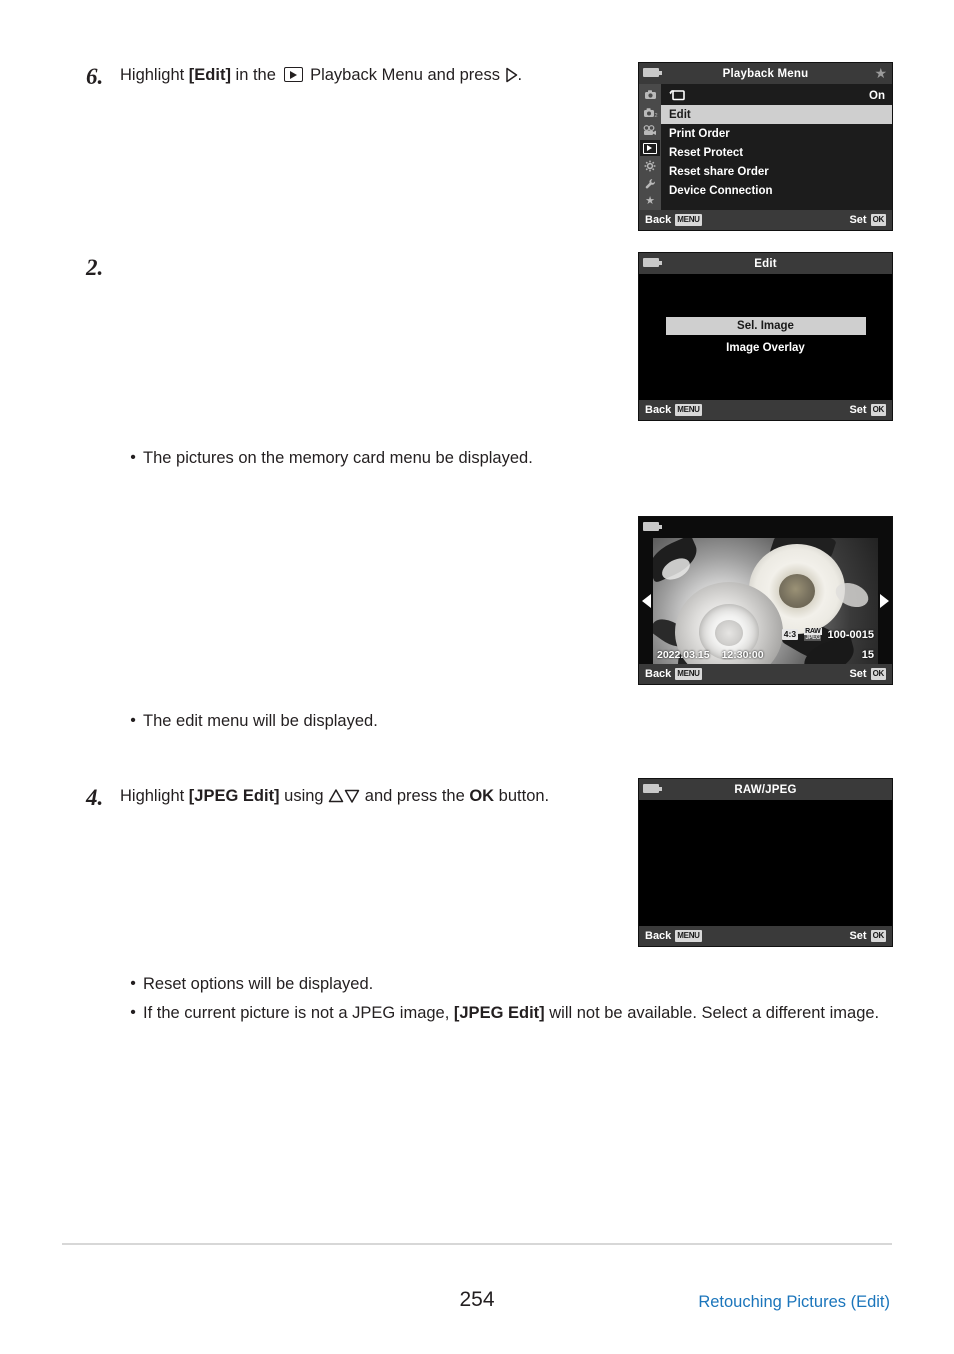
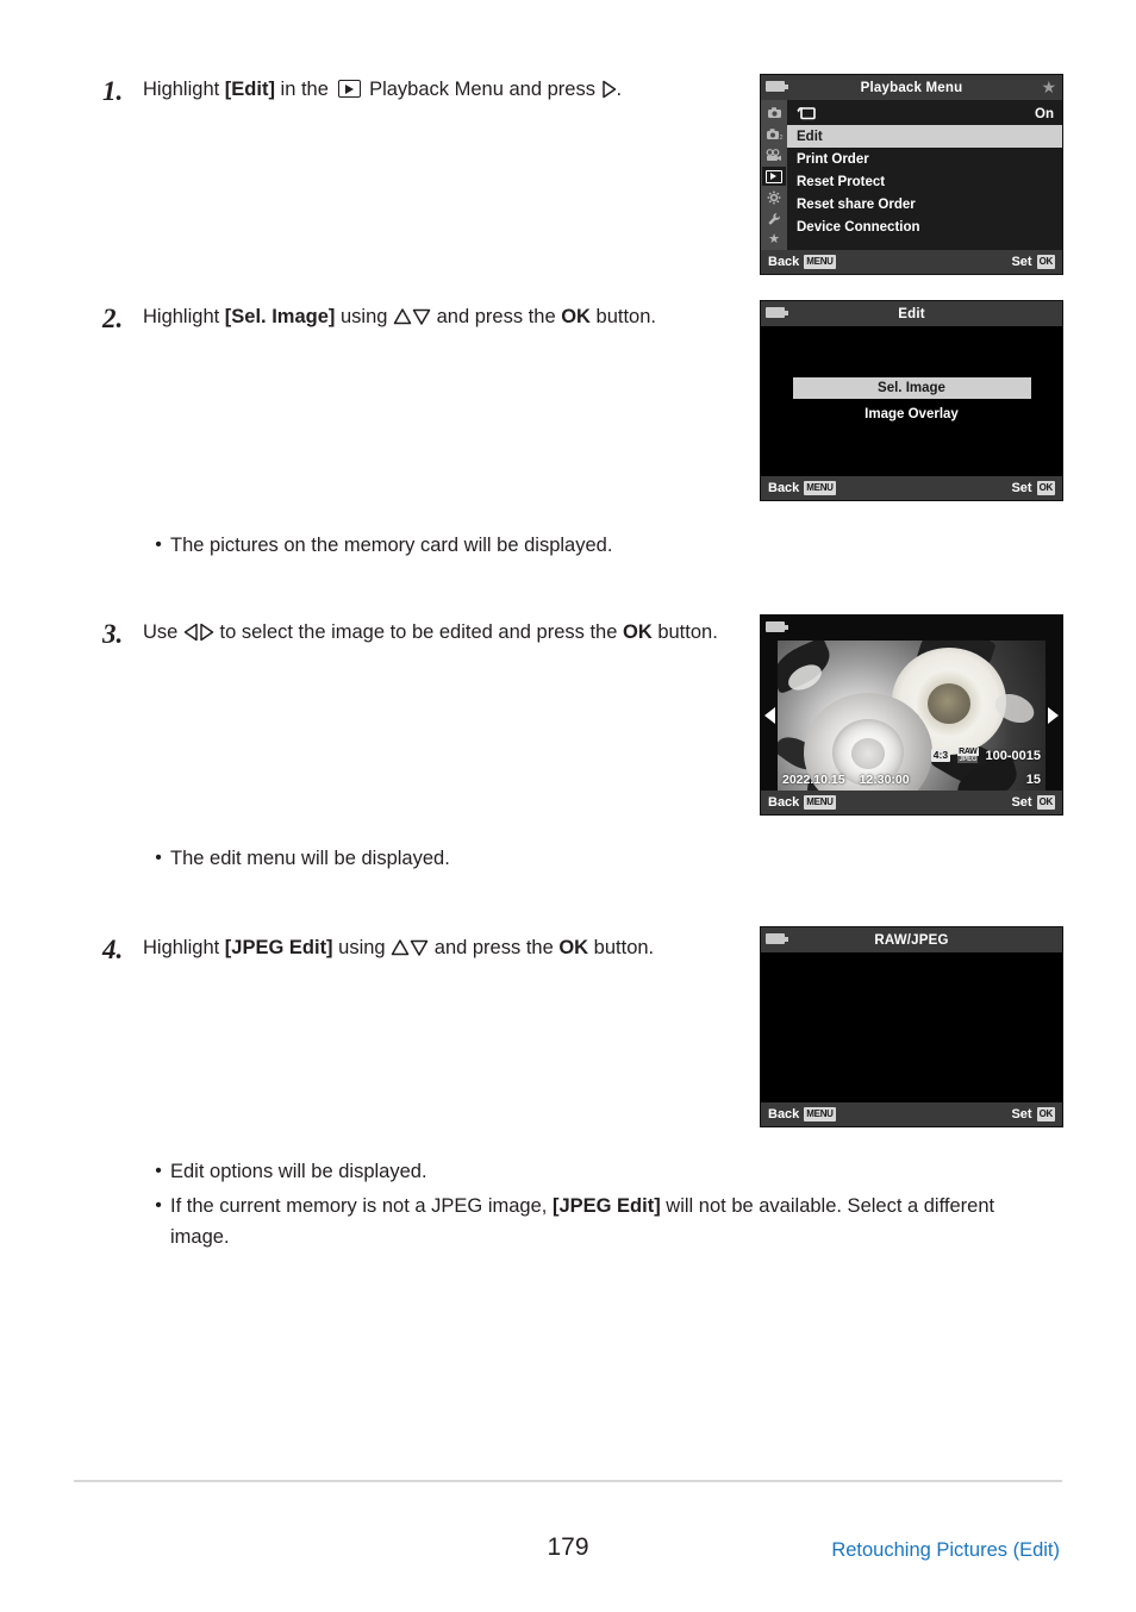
- 6.
+ 1.
  Highlight [Edit] in the Playback Menu and press .
  Playback Menu
  ★
  ★
  On
  Edit
  Print Order
  Reset Protect
  Reset share Order
  Device Connection
  Back
  MENU
  Set
  OK
  2.
+ Highlight [Sel. Image] using and press the OK button.
  Edit
  Sel. Image
  Image Overlay
  Back
  MENU
  Set
  OK
  •
- The pictures on the memory card menu be displayed.
+ The pictures on the memory card will be displayed.
+ 3.
+ Use to select the image to be edited and press the OK button.
  4:3
  100-0015
- 2022.03.15
+ 2022.10.15
  12:30:00
  15
  Back
  MENU
  Set
  OK
  •
  The edit menu will be displayed.
  4.
  Highlight [JPEG Edit] using and press the OK button.
  RAW/JPEG
  Back
  MENU
  Set
  OK
  •
- Reset options will be displayed.
+ Edit options will be displayed.
  •
- If the current picture is not a JPEG image, [JPEG Edit] will not be available. Select a different image.
+ If the current memory is not a JPEG image, [JPEG Edit] will not be available. Select a different image.
- 254
+ 179
  Retouching Pictures (Edit)
